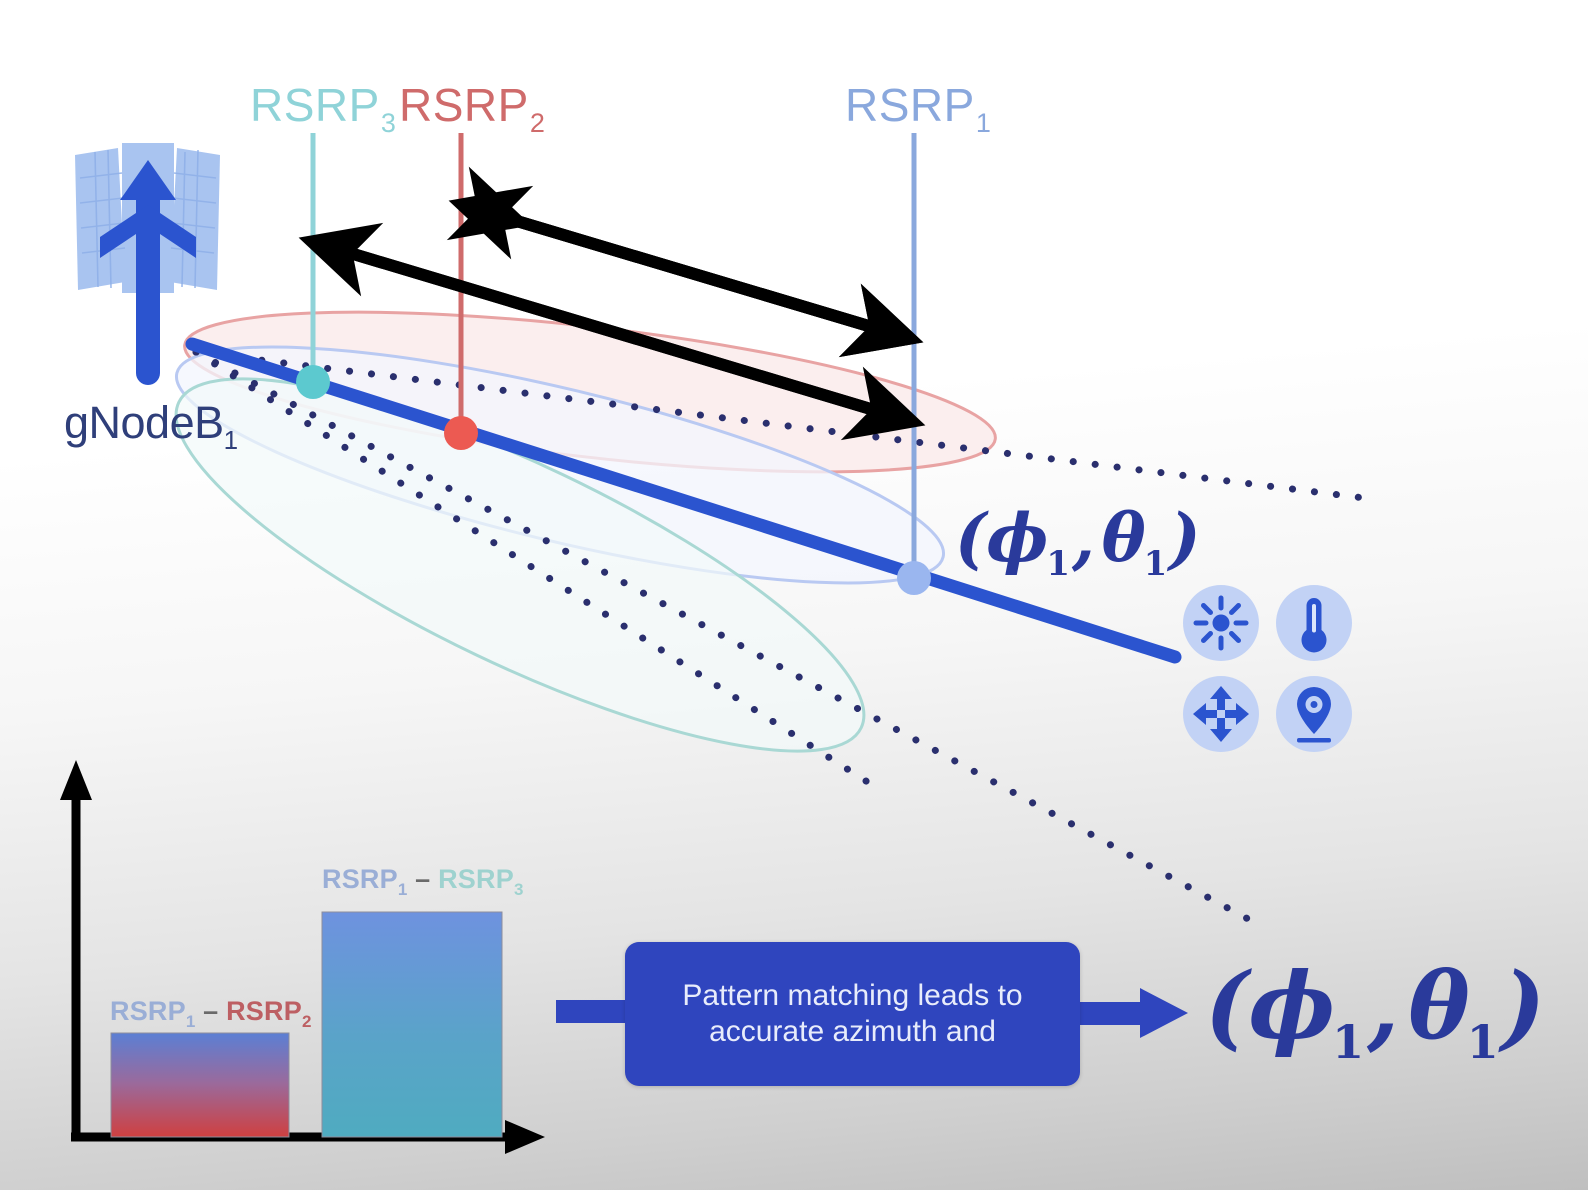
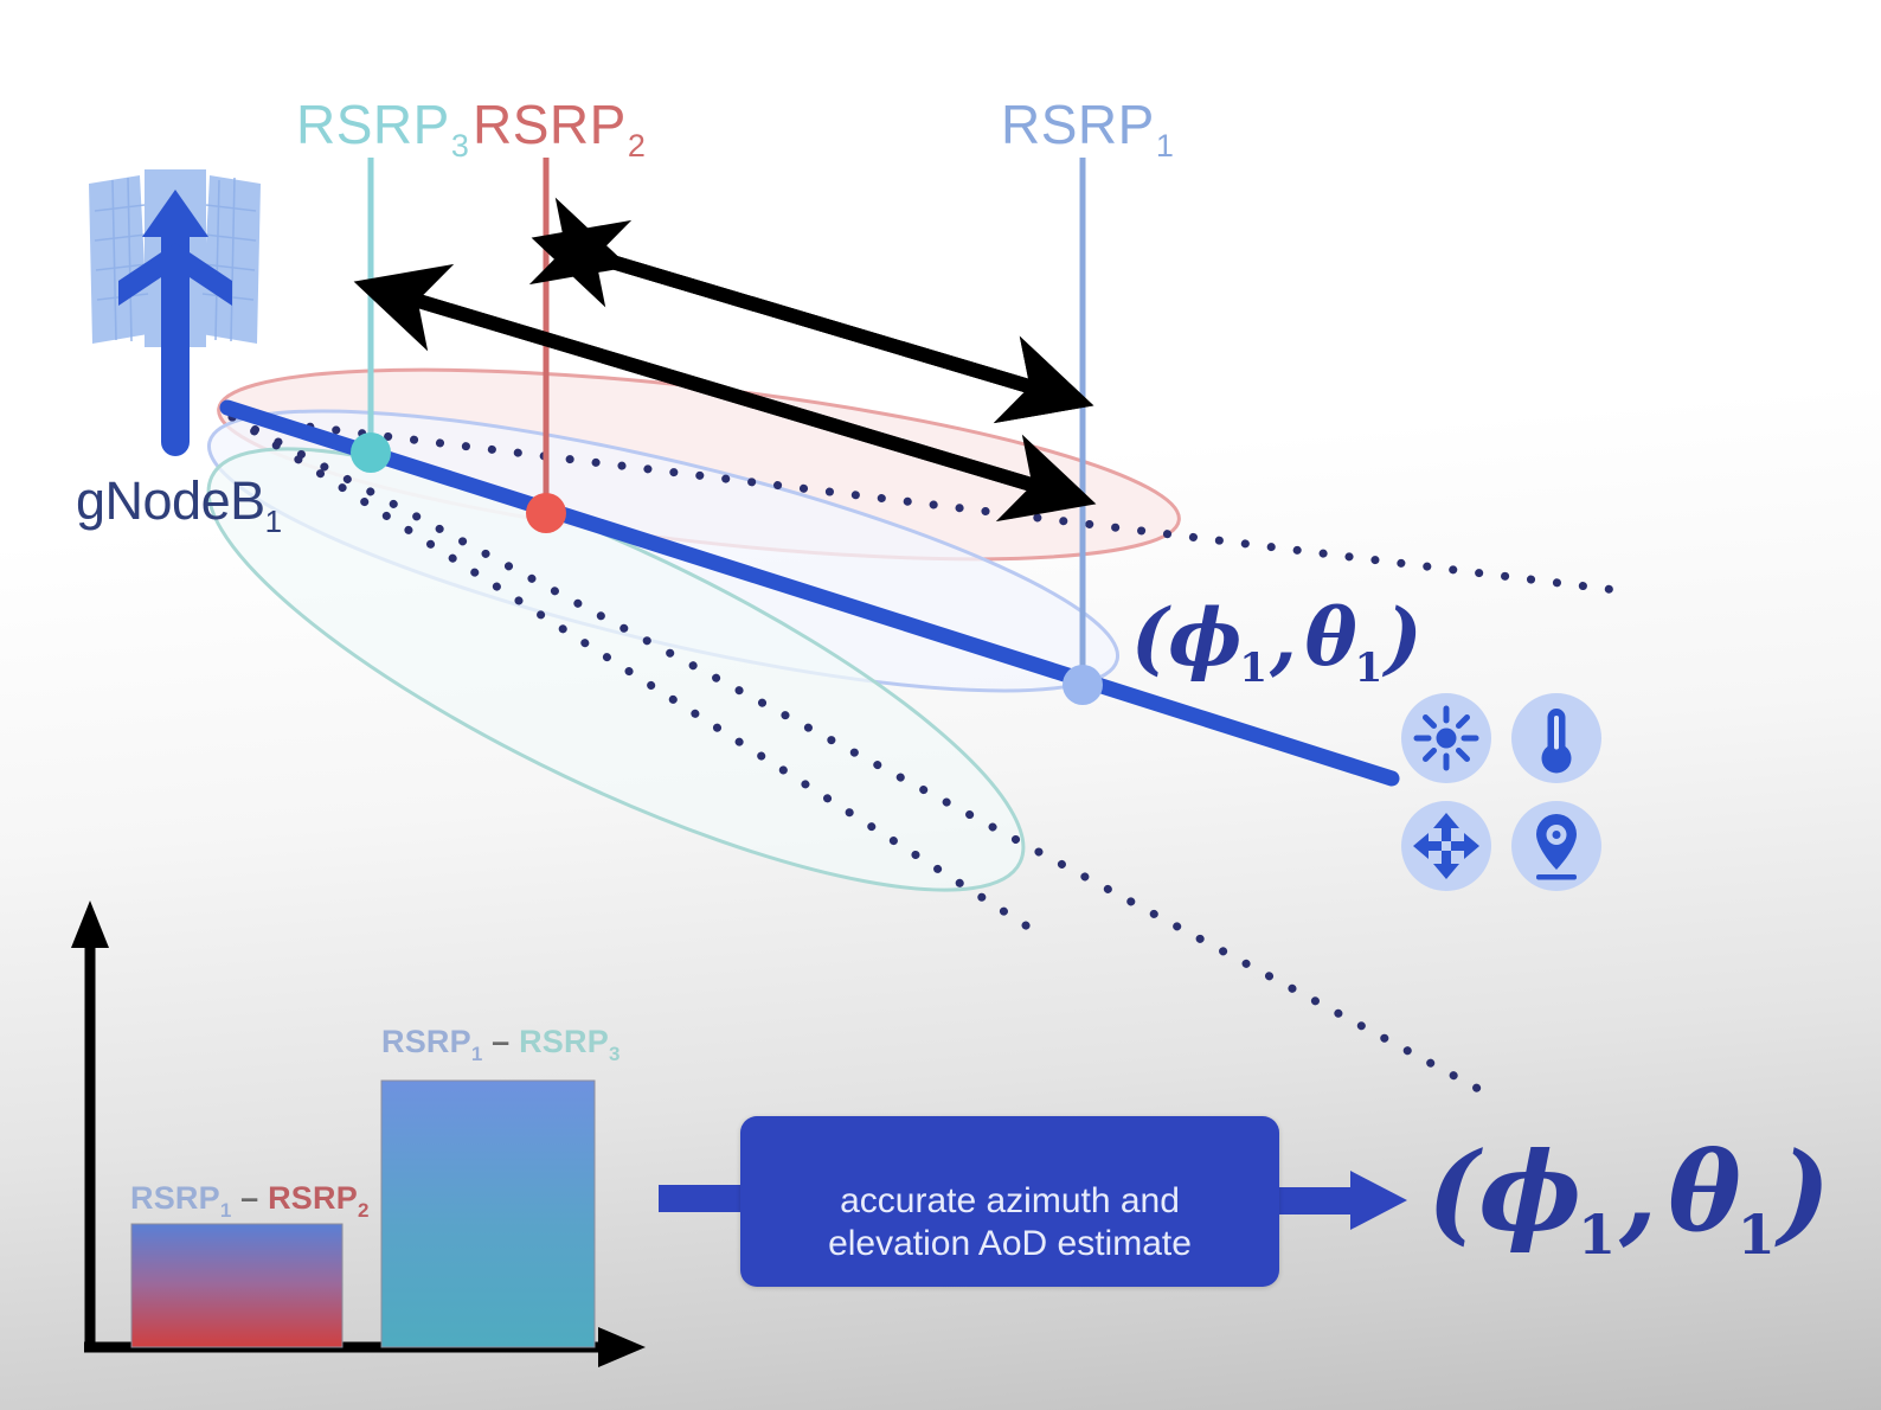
  RSRP3
  RSRP2
  RSRP1
  gNodeB1
  (ϕ1, θ1)
  (ϕ1, θ1)
  RSRP1 – RSRP2
  RSRP1 – RSRP3
- Pattern matching leads to
  accurate azimuth and
+ elevation AoD estimate
